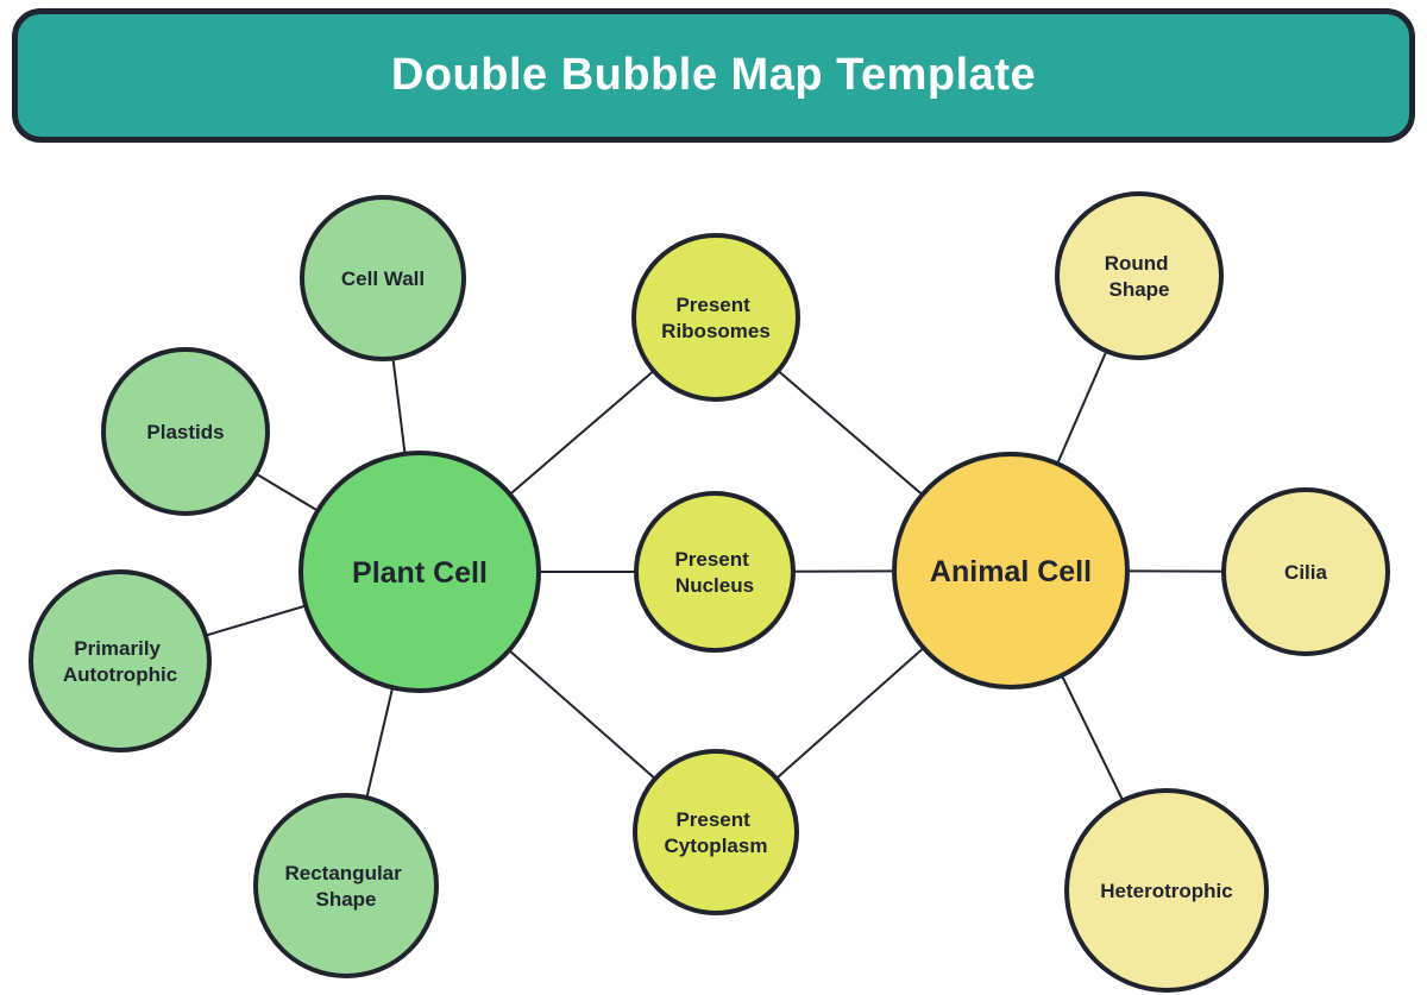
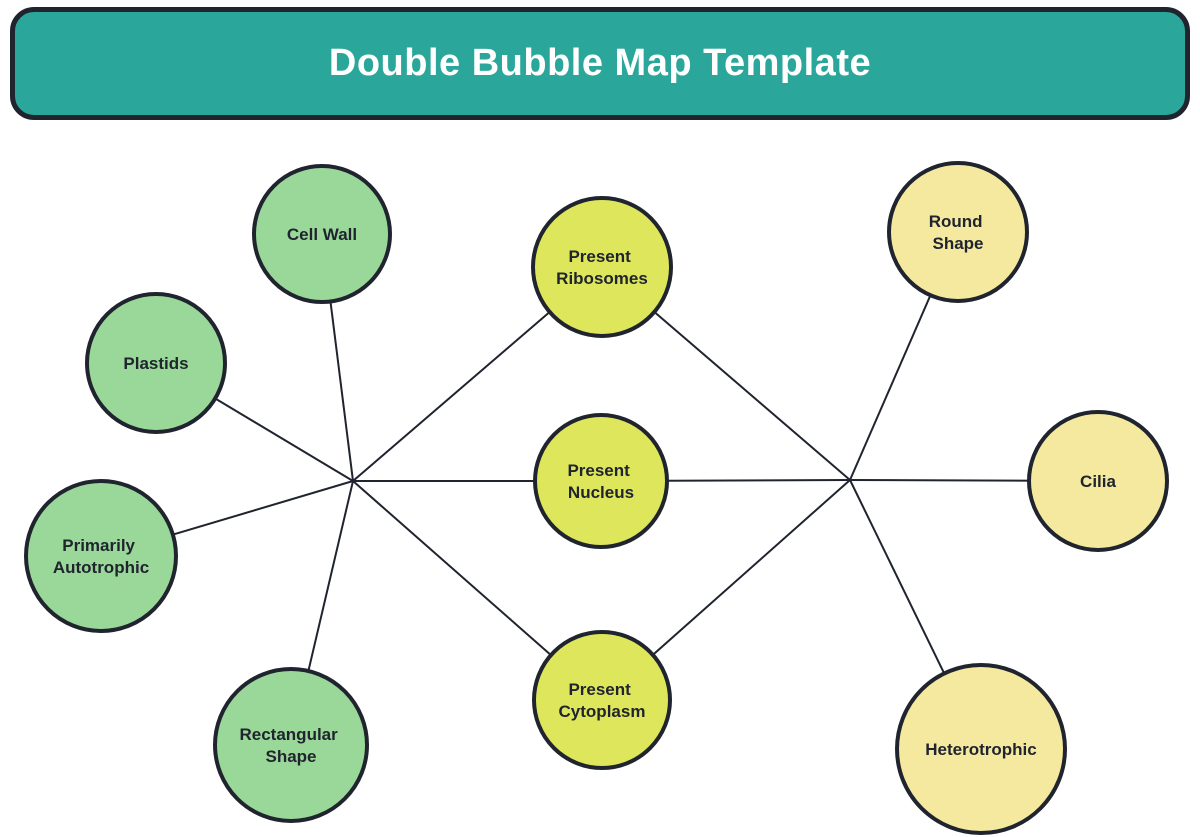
  Cell Wall
  Plastids
  Primarily Autotrophic
  Rectangular Shape
  Present Ribosomes
  Present Nucleus
  Present Cytoplasm
  Round Shape
  Cilia
  Heterotrophic
- Plant Cell
- Animal Cell
  Double Bubble Map Template
